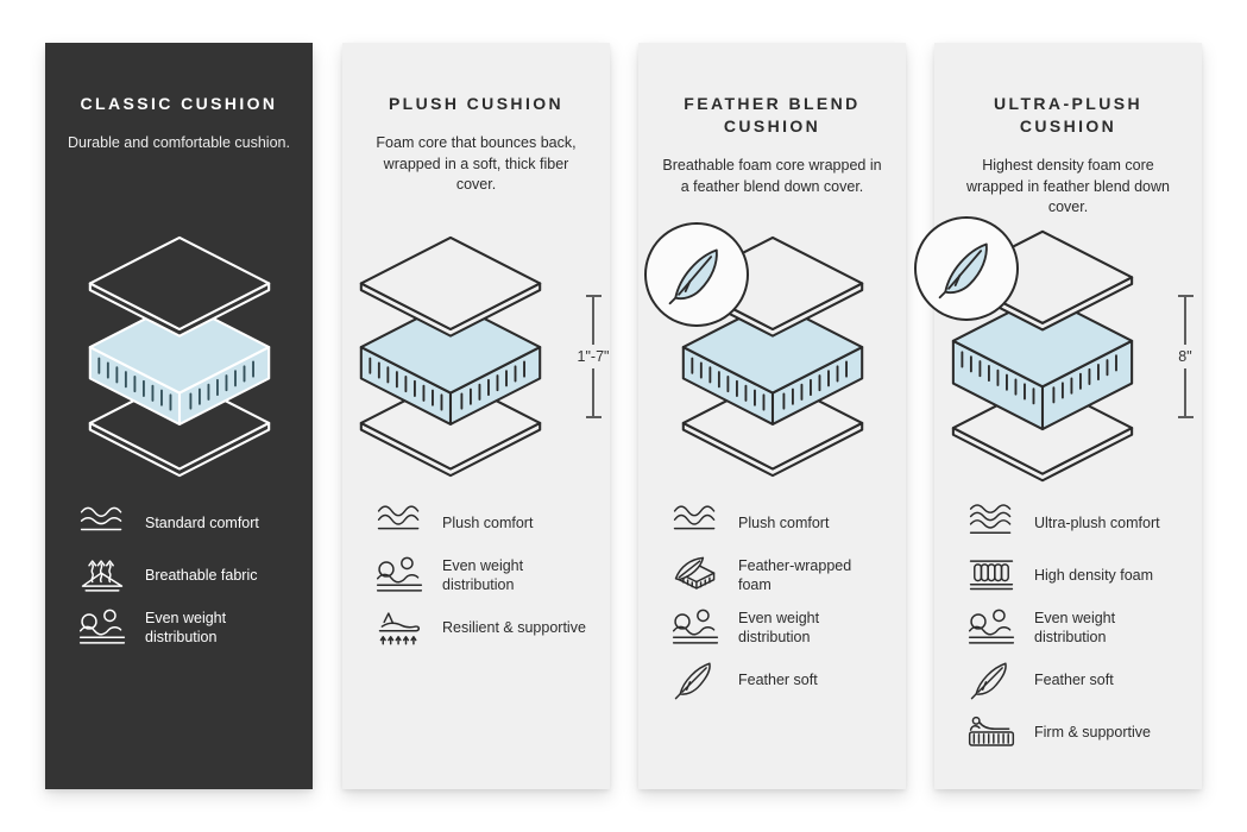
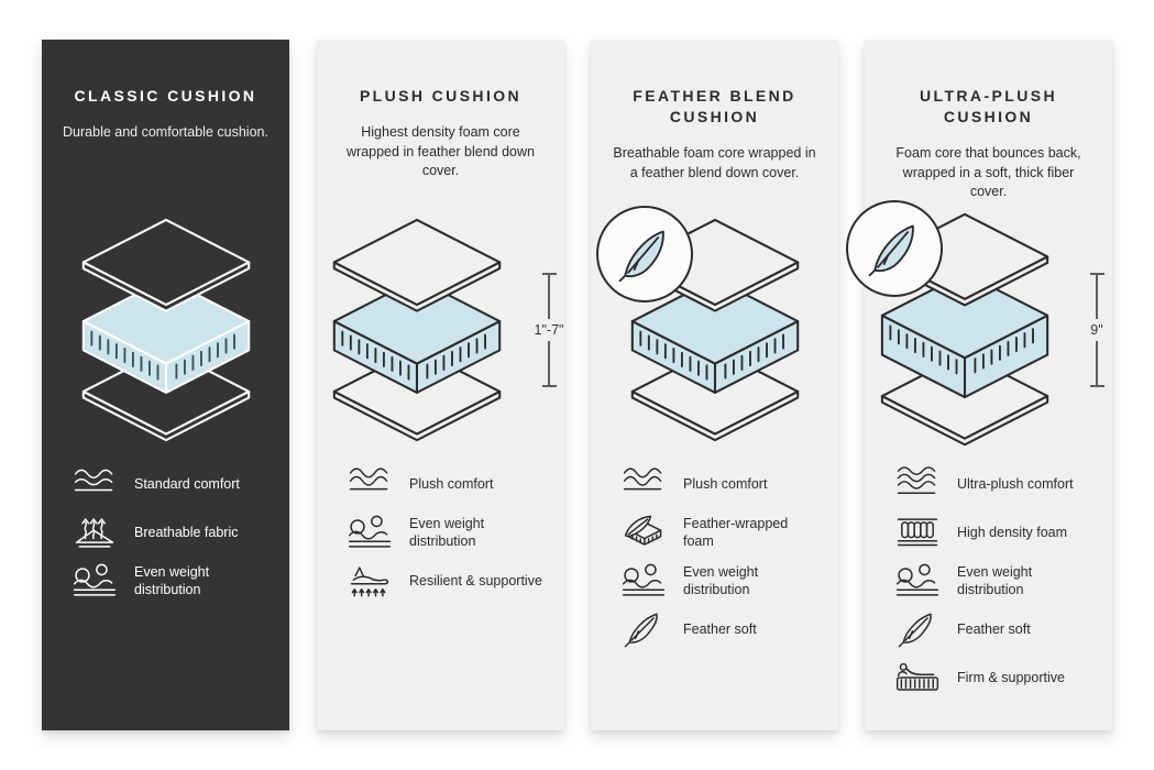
  CLASSIC CUSHION
  Durable and comfortable cushion.
  Standard comfort
  Breathable fabric
  Even weight distribution
  PLUSH CUSHION
- Foam core that bounces back, wrapped in a soft, thick fiber cover.
+ Highest density foam core wrapped in feather blend down cover.
  1"-7"
  Plush comfort
  Even weight distribution
  Resilient & supportive
  FEATHER BLEND CUSHION
  Breathable foam core wrapped in a feather blend down cover.
  Plush comfort
  Feather-wrapped foam
  Even weight distribution
  Feather soft
  ULTRA-PLUSH CUSHION
- Highest density foam core wrapped in feather blend down cover.
+ Foam core that bounces back, wrapped in a soft, thick fiber cover.
- 8"
+ 9"
  Ultra-plush comfort
  High density foam
  Even weight distribution
  Feather soft
  Firm & supportive
